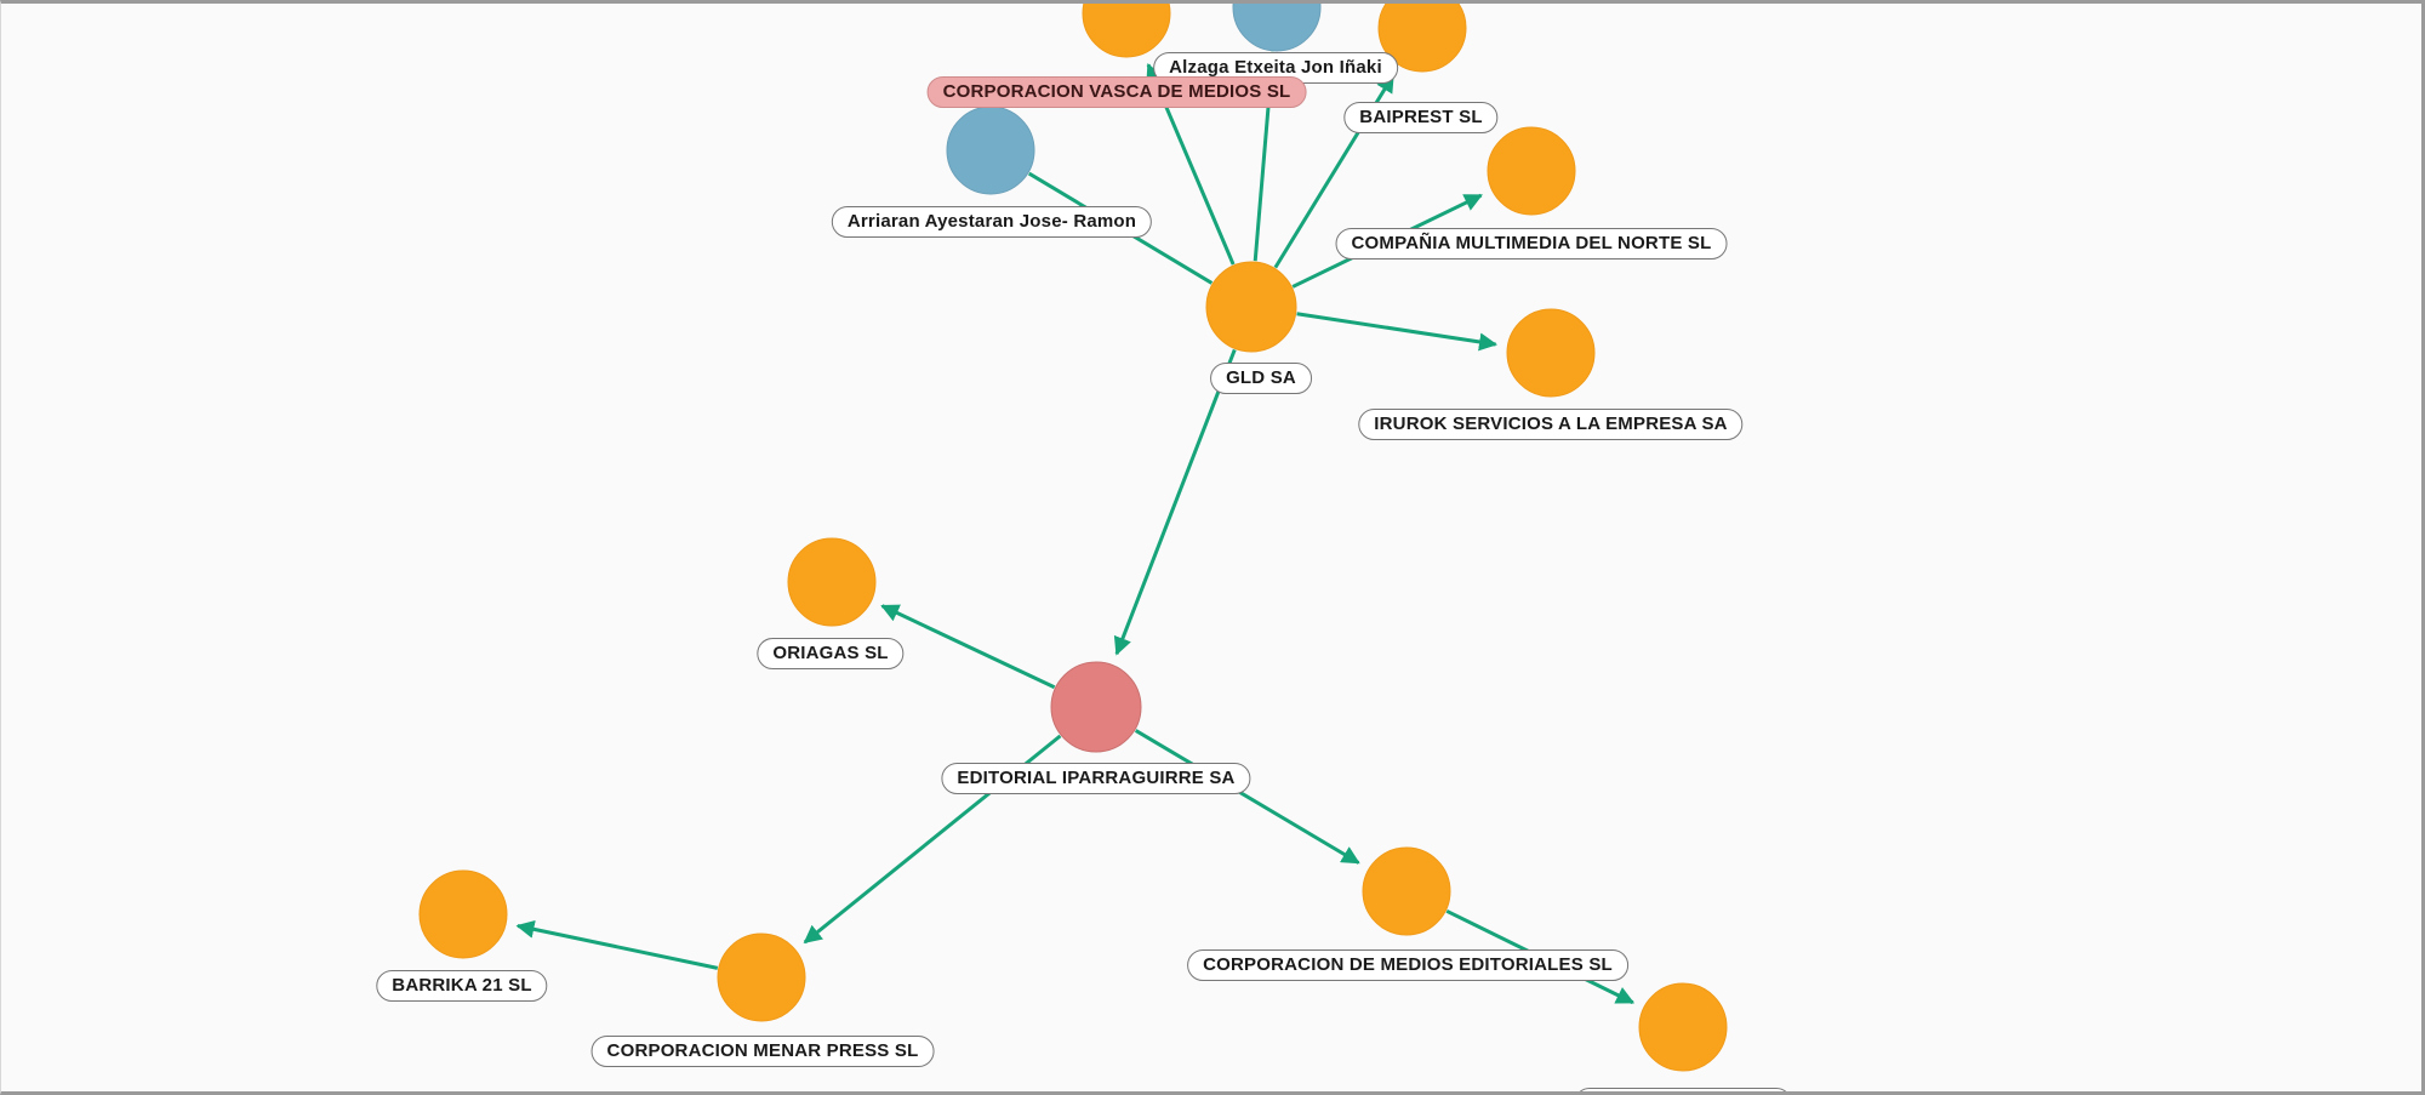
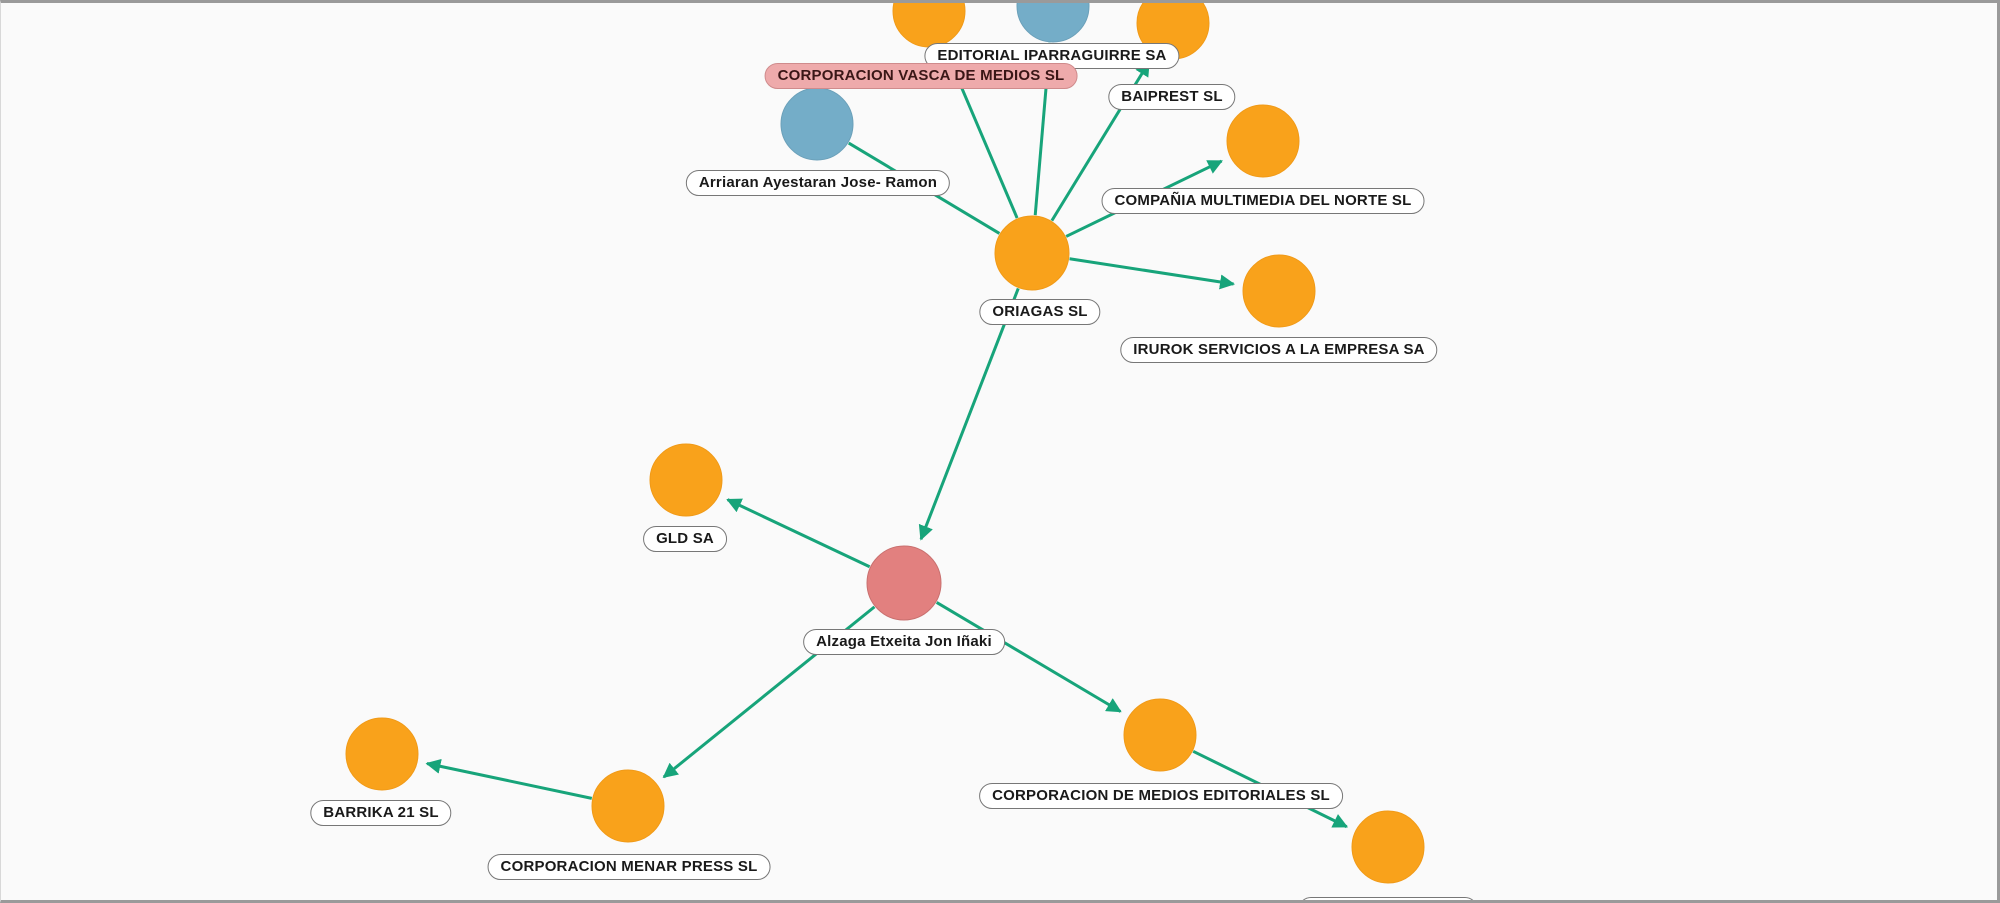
- Alzaga Etxeita Jon Iñaki
+ EDITORIAL IPARRAGUIRRE SA
  BAIPREST SL
  Arriaran Ayestaran Jose- Ramon
  COMPAÑIA MULTIMEDIA DEL NORTE SL
- GLD SA
+ ORIAGAS SL
  IRUROK SERVICIOS A LA EMPRESA SA
- ORIAGAS SL
+ GLD SA
- EDITORIAL IPARRAGUIRRE SA
+ Alzaga Etxeita Jon Iñaki
  BARRIKA 21 SL
  CORPORACION MENAR PRESS SL
  CORPORACION DE MEDIOS EDITORIALES SL
  CORPORACION VASCA DE MEDIOS SL
